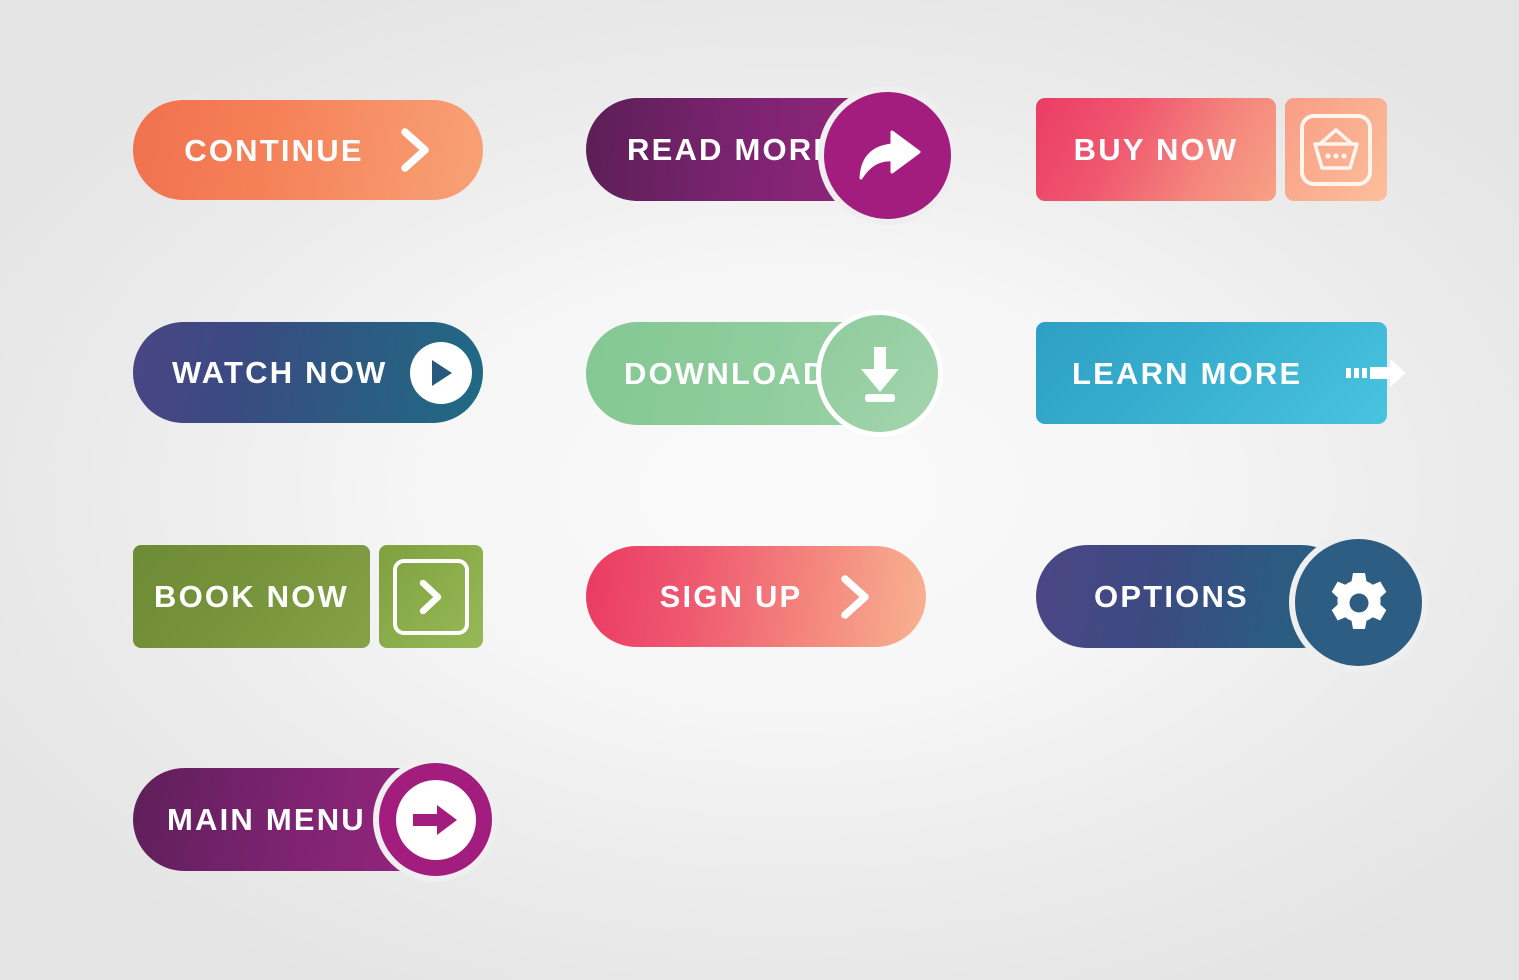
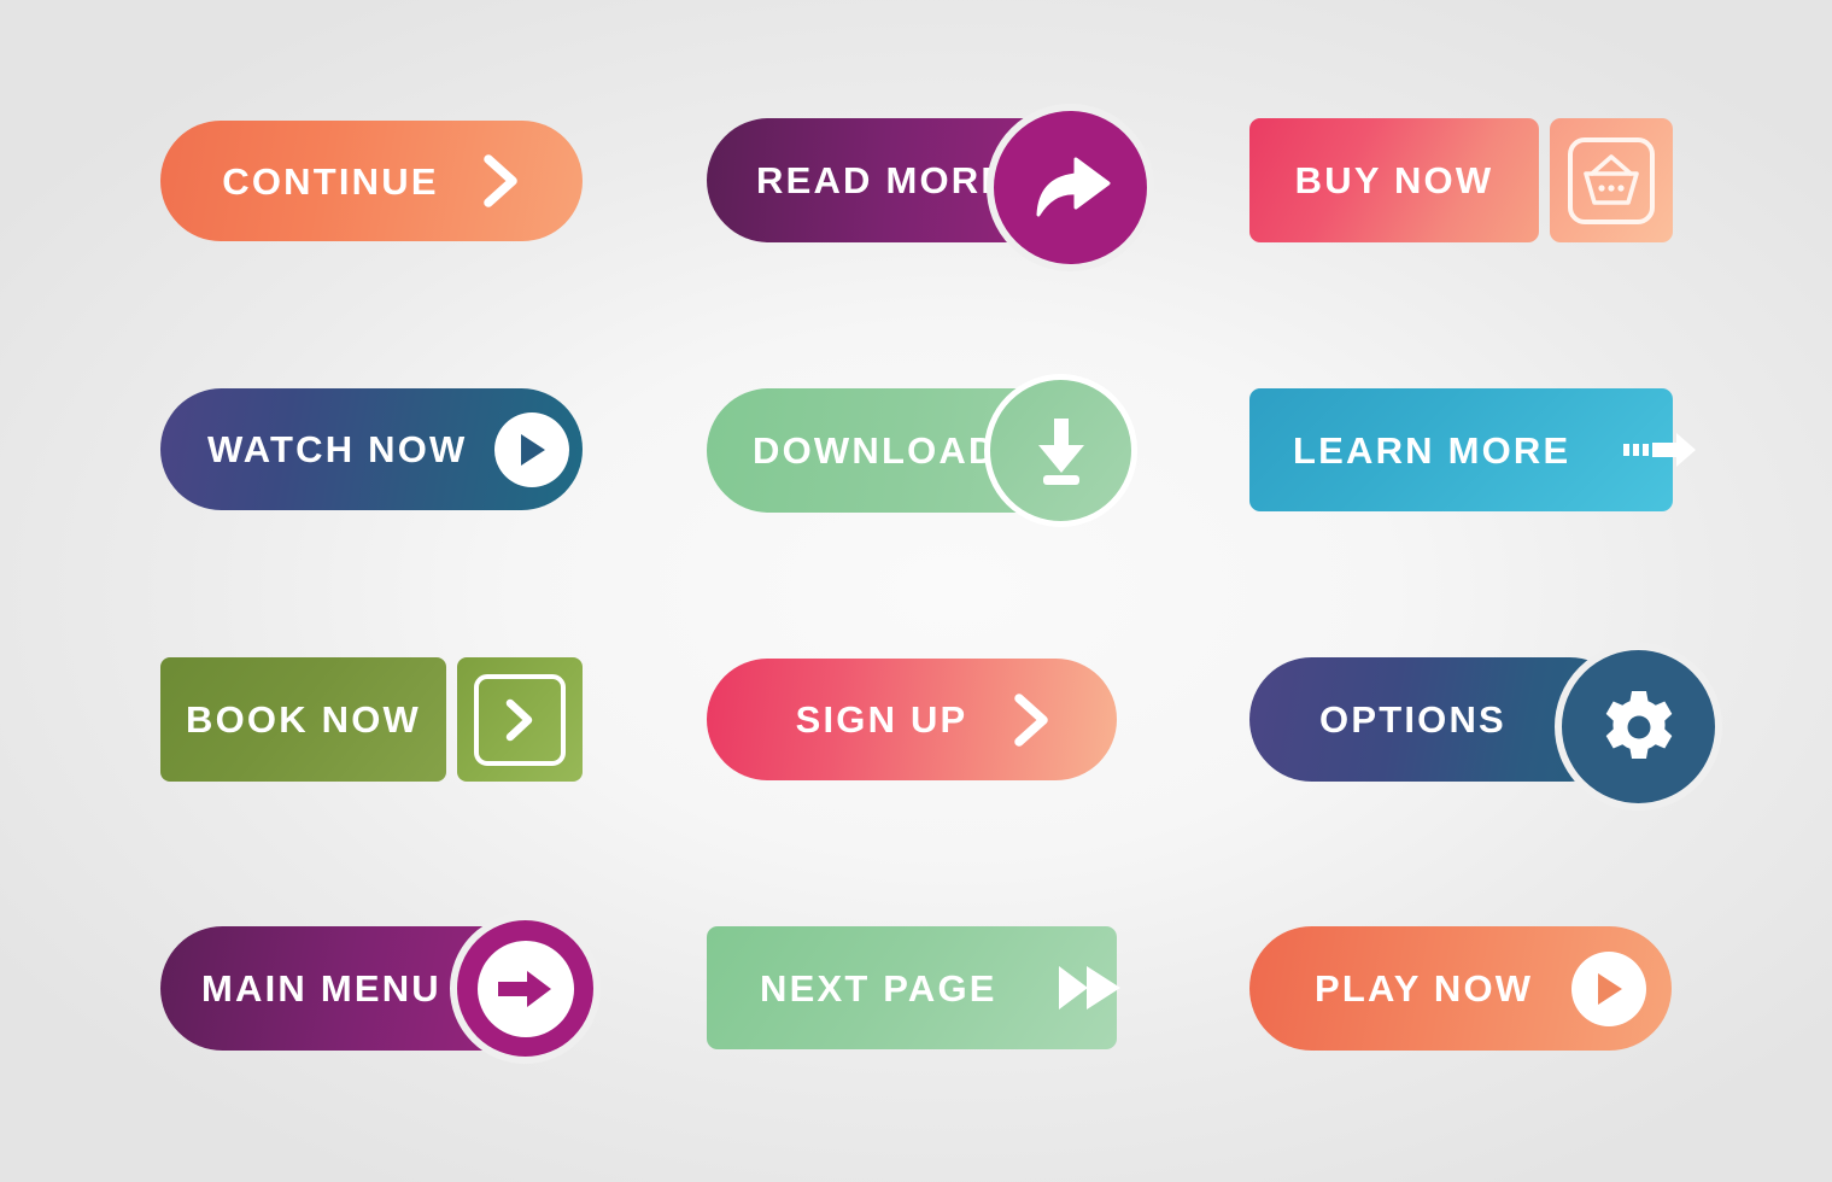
  CONTINUE
  READ MOR
  BUY NOW
  WATCH NOW
  DOWNLOA
  LEARN MORE
  BOOK NOW
  SIGN UP
  OPTIONS
  MAIN MENU
+ NEXT PAGE
+ PLAY NOW
